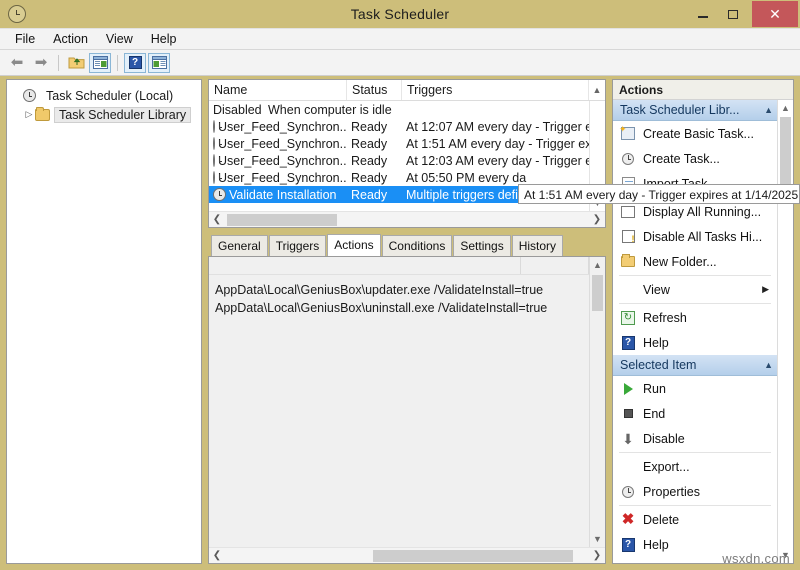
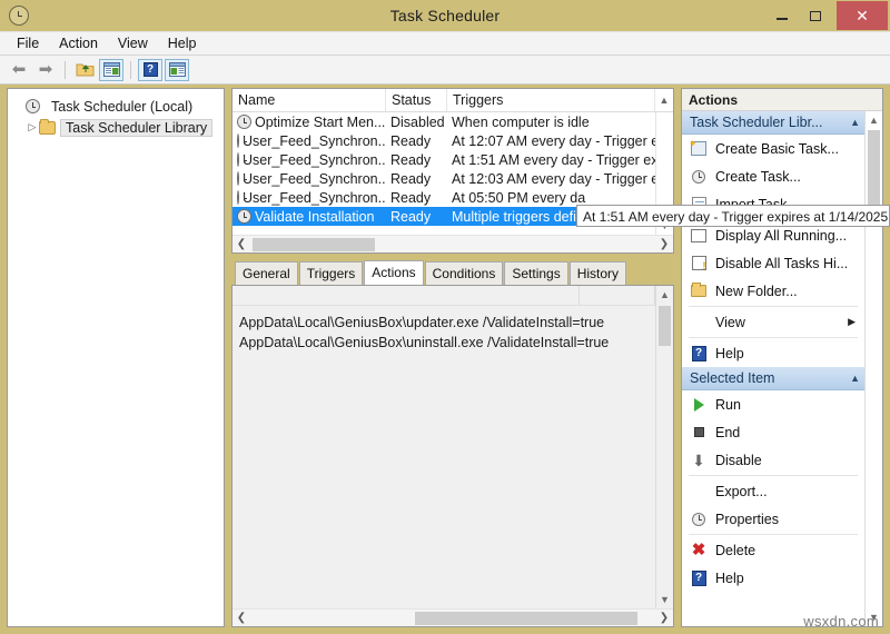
  Task Scheduler
  ✕
  File
  Action
  View
  Help
  ⬅
  ➡
  ?
  Task Scheduler (Local)
  ▷
  Task Scheduler Library
  Name
  Status
  Triggers
  ▲
+ Optimize Start Men...
  Disabled
  When computer is idle
  User_Feed_Synchron..
  Ready
  At 12:07 AM every day - Trigger
  User_Feed_Synchron..
  Ready
  At 1:51 AM every day - Trigger e
  User_Feed_Synchron..
  Ready
  At 12:03 AM every day - Trigger
  User_Feed_Synchron..
  Ready
  At 05:50 PM every da
  Validate Installation
  Ready
  Multiple triggers defi
  ❮
  ❯
  General
  Triggers
  Actions
  Conditions
  Settings
  History
  AppData\Local\GeniusBox\updater.exe /ValidateInstall=true
  AppData\Local\GeniusBox\uninstall.exe /ValidateInstall=true
  ▲
  ▼
  ❮
  ❯
  Actions
  Task Scheduler Libr...
  ▲
  ✦
  Create Basic Task...
  Create Task...
  Display All Running...
  Disable All Tasks Hi...
  New Folder...
  View
  ▶
- ↻
- Refresh
  ?
  Help
  Selected Item
  ▲
  Run
  End
  ⬇
  Disable
  Export...
  Properties
  ✖
  Delete
  ?
  Help
  ▲
  ▼
  At 1:51 AM every day - Trigger expires at 1/14/2025
  wsxdn.com
